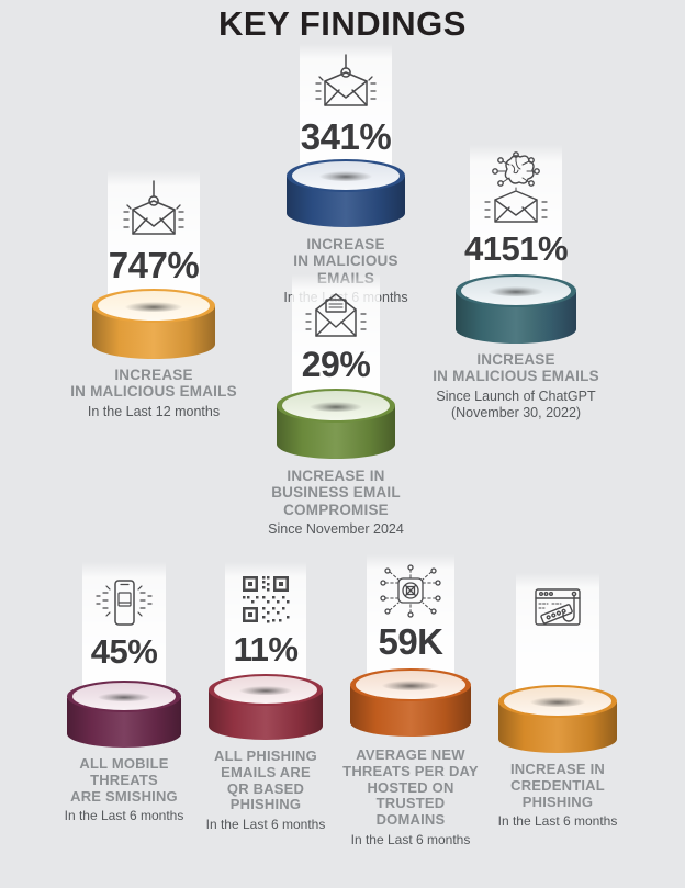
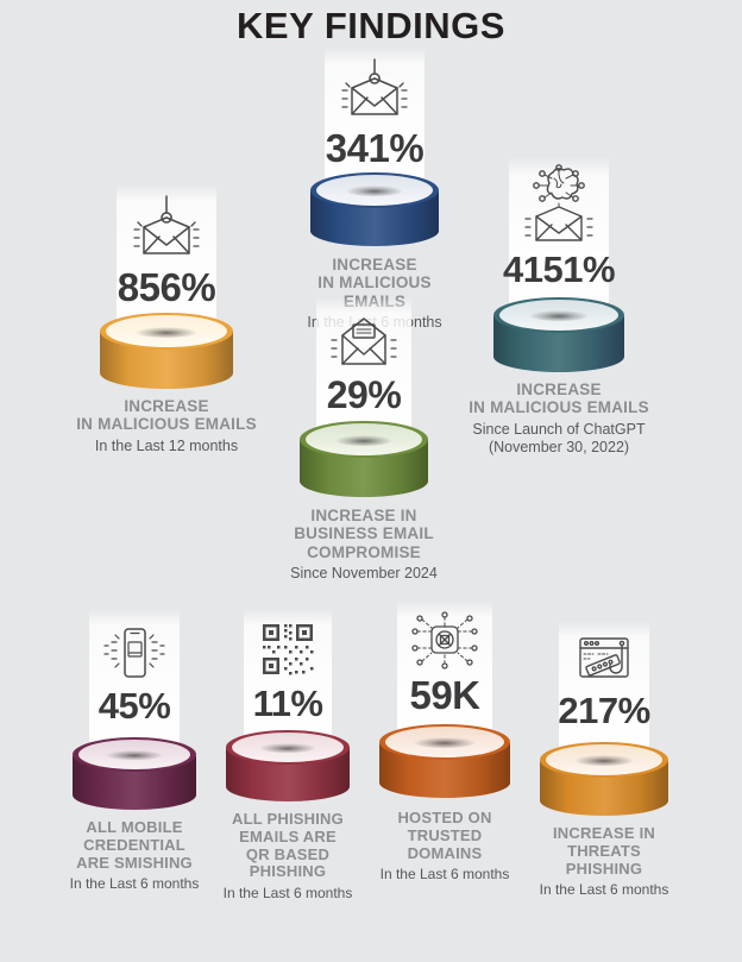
  KEY FINDINGS
  341%
  INCREASE
- 747%
+ 856%
  INCREASE
  IN MALICIOUS EMAILS
  In the Last 12 months
  4151%
  INCREASE
  IN MALICIOUS EMAILS
  Since Launch of ChatGPT
  (November 30, 2022)
  29%
  INCREASE IN
  BUSINESS EMAIL
  COMPROMISE
  Since November 2024
  45%
  ALL MOBILE
- THREATS
+ CREDENTIAL
  ARE SMISHING
  In the Last 6 months
  11%
  ALL PHISHING
  EMAILS ARE
  QR BASED
  PHISHING
  In the Last 6 months
  59K
- AVERAGE NEW
- THREATS PER DAY
  HOSTED ON
  TRUSTED
  DOMAINS
  In the Last 6 months
+ 217%
  INCREASE IN
- CREDENTIAL
+ THREATS
  PHISHING
  In the Last 6 months
